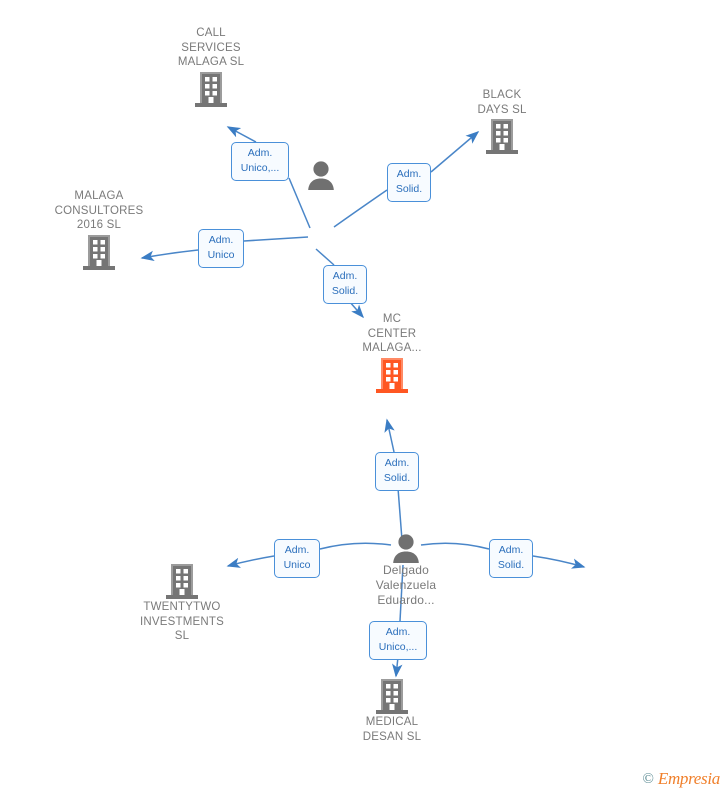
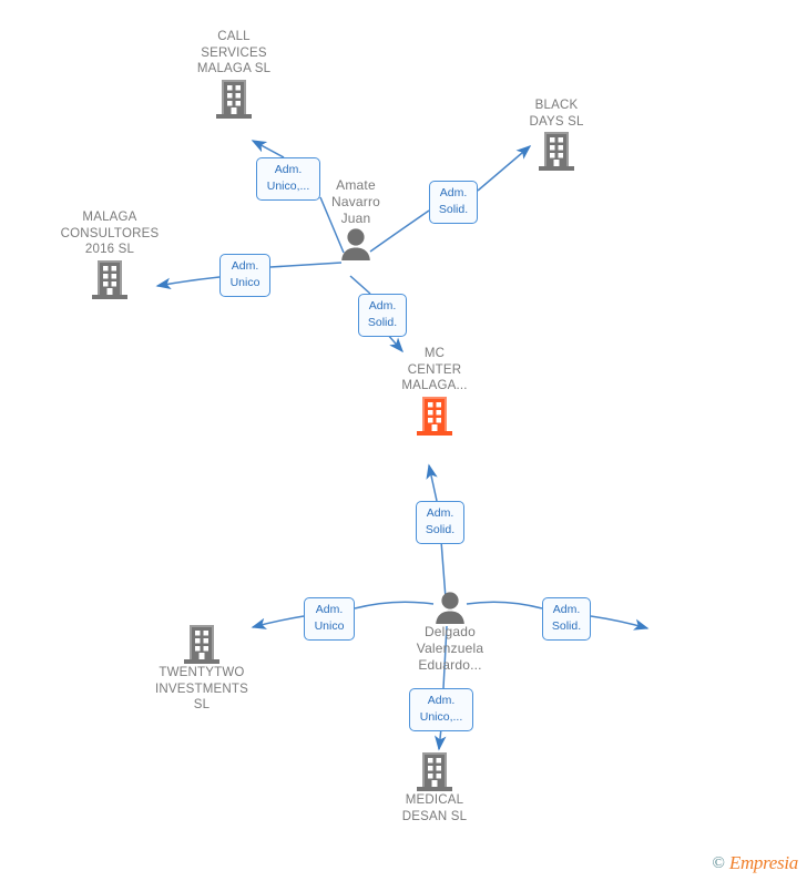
  CALL
  SERVICES
  MALAGA SL
  BLACK
  DAYS SL
  MALAGA
  CONSULTORES
  2016 SL
+ Amate
+ Navarro
+ Juan
  MC
  CENTER
  MALAGA...
  Delgado
  Valenzuela
  Eduardo...
  TWENTYTWO
  INVESTMENTS
  SL
  MEDICAL
  DESAN SL
  Adm.
  Unico,...
  Adm.
  Solid.
  Adm.
  Unico
  Adm.
  Solid.
  Adm.
  Solid.
  Adm.
  Unico
  Adm.
  Solid.
  Adm.
  Unico,...
  ©
  Empresia
